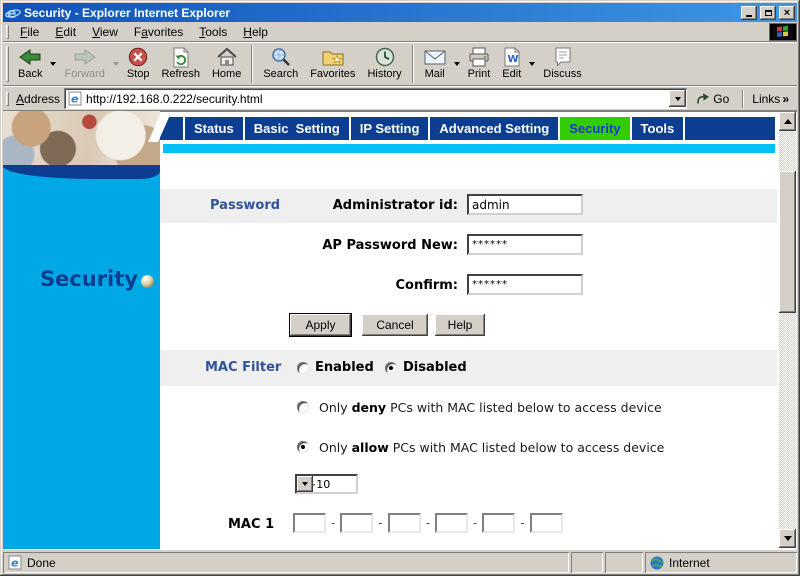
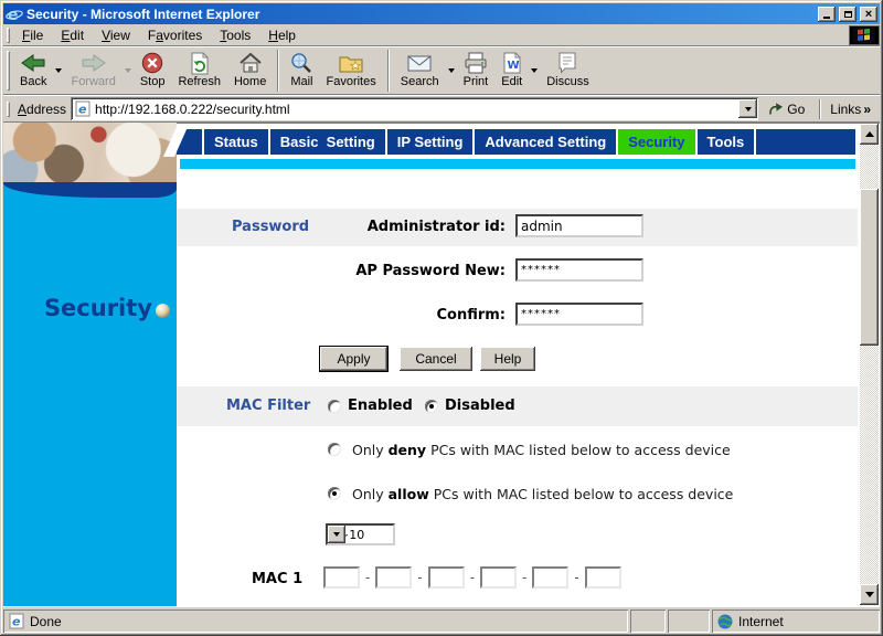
  e
- Security - Explorer Internet Explorer
+ Security - Microsoft Internet Explorer
  ×
  File
  Edit
  View
  Favorites
  Tools
  Help
  Back
  Forward
  Stop
  Refresh
  Home
- Search
+ Mail
  Favorites
- History
- Mail
+ Search
  Print
  W
  Edit
  Discuss
  Address
  e
  http://192.168.0.222/security.html
  Go
  Links
  »
  Security
  Status
  Basic Setting
  IP Setting
  Advanced Setting
  Security
  Tools
  Password
  Administrator id:
  admin
  AP Password New:
  ******
  Confirm:
  ******
  Apply
  Cancel
  Help
  MAC Filter
  Enabled
  Disabled
  Only deny PCs with MAC listed below to access device
  Only allow PCs with MAC listed below to access device
  MAC 1
  -
  -
  -
  -
  -
  e
  Done
  Internet
